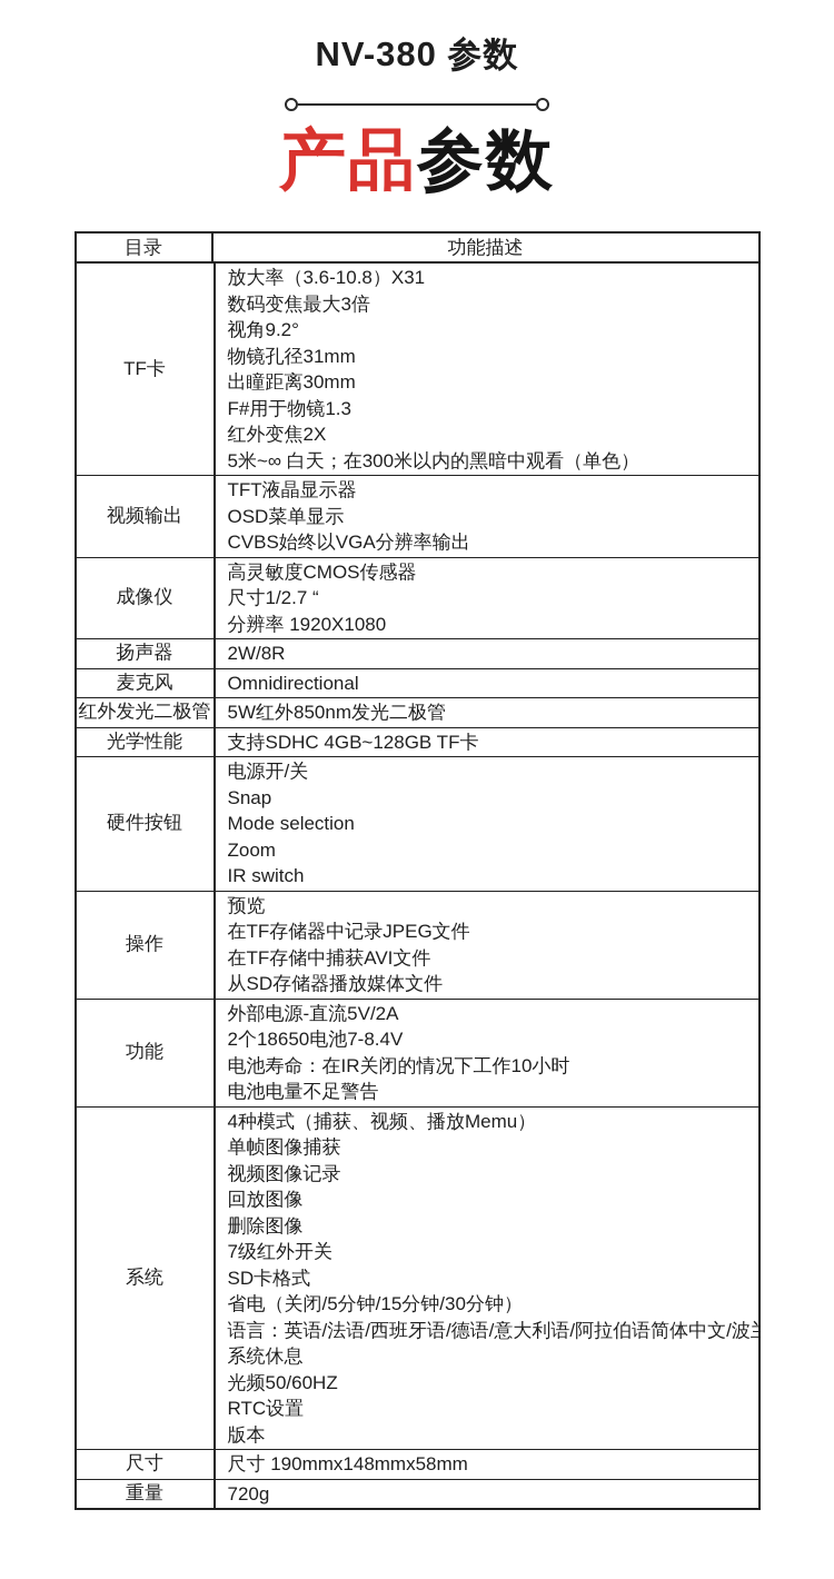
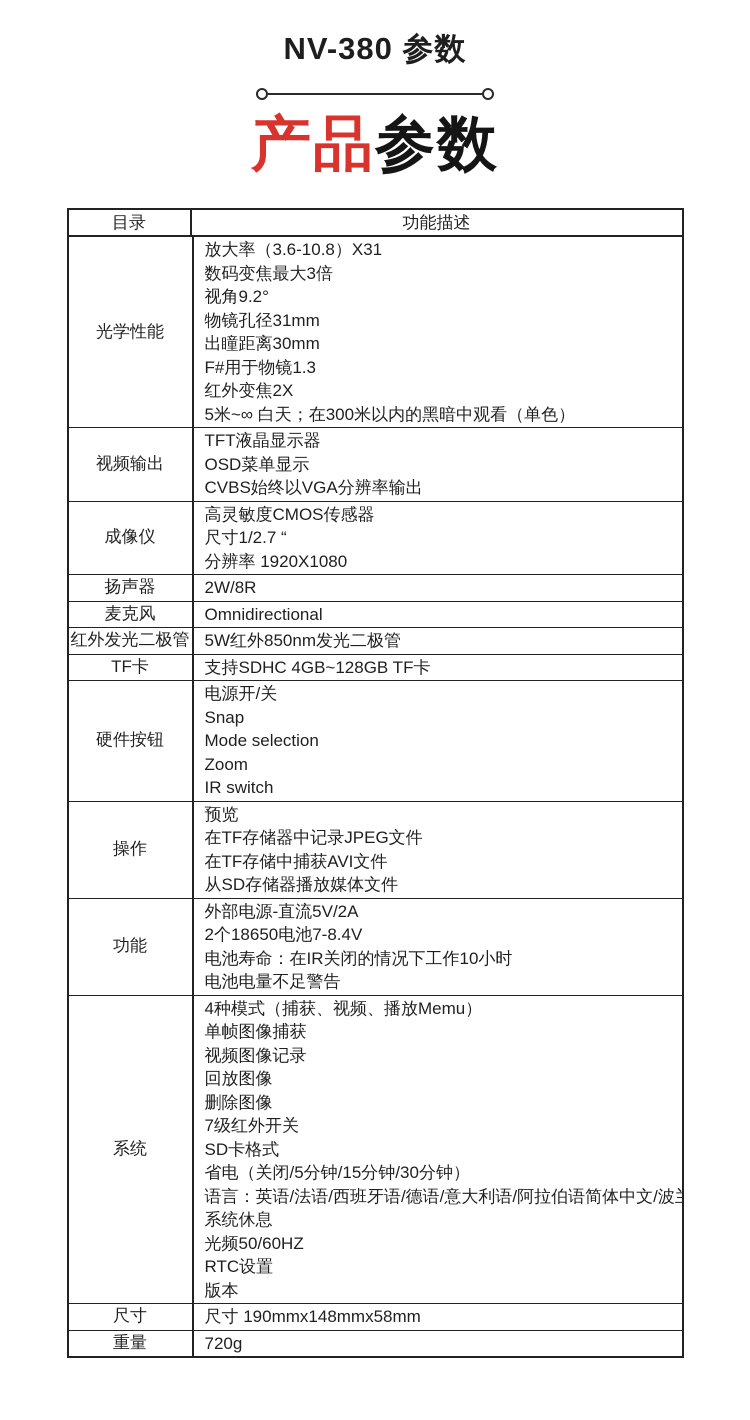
  NV-380 参数
  产品参数
  目录
  功能描述
- TF卡
+ 光学性能
  放大率（3.6-10.8）X31
  数码变焦最大3倍
  视角9.2°
  物镜孔径31mm
  出瞳距离30mm
  F#用于物镜1.3
  红外变焦2X
  5米~∞ 白天；在300米以内的黑暗中观看（单色）
  视频输出
  TFT液晶显示器
  OSD菜单显示
  CVBS始终以VGA分辨率输出
  成像仪
  高灵敏度CMOS传感器
  尺寸1/2.7 “
  分辨率 1920X1080
  扬声器
  2W/8R
  麦克风
  Omnidirectional
  红外发光二极管
  5W红外850nm发光二极管
- 光学性能
+ TF卡
  支持SDHC 4GB~128GB TF卡
  硬件按钮
  电源开/关
  Snap
  Mode selection
  Zoom
  IR switch
  操作
  预览
  在TF存储器中记录JPEG文件
  在TF存储中捕获AVI文件
  从SD存储器播放媒体文件
  功能
  外部电源-直流5V/2A
  2个18650电池7-8.4V
  电池寿命：在IR关闭的情况下工作10小时
  电池电量不足警告
  系统
  4种模式（捕获、视频、播放Memu）
  单帧图像捕获
  视频图像记录
  回放图像
  删除图像
  7级红外开关
  SD卡格式
  省电（关闭/5分钟/15分钟/30分钟）
  语言：英语/法语/西班牙语/德语/意大利语/阿拉伯语简体中文/波
  系统休息
  光频50/60HZ
  RTC设置
  版本
  尺寸
  尺寸 190mmx148mmx58mm
  重量
  720g
